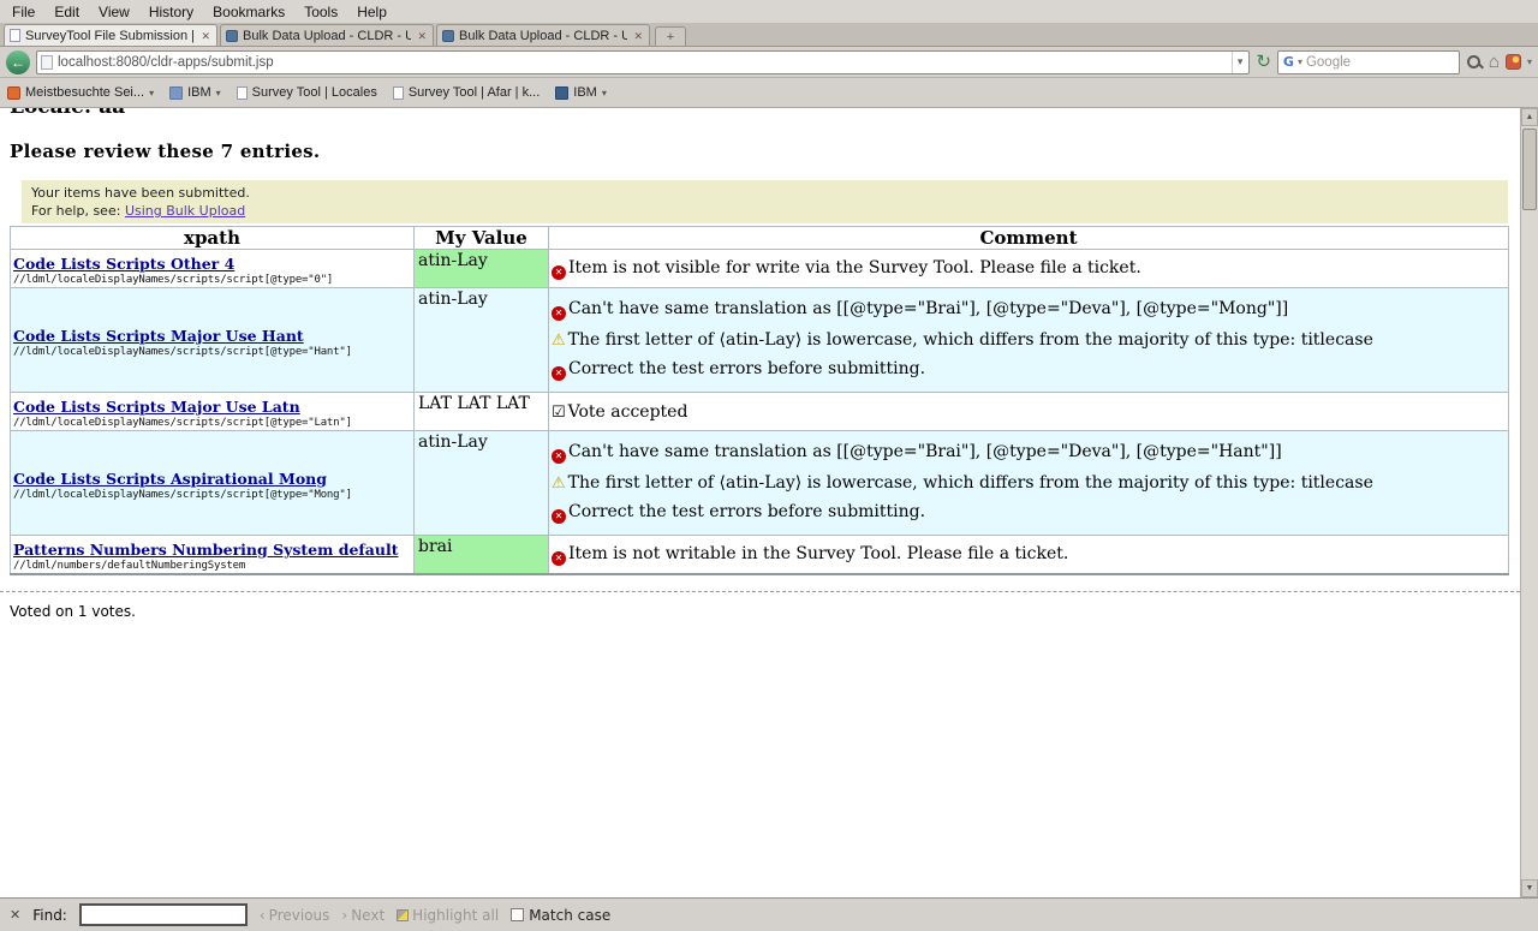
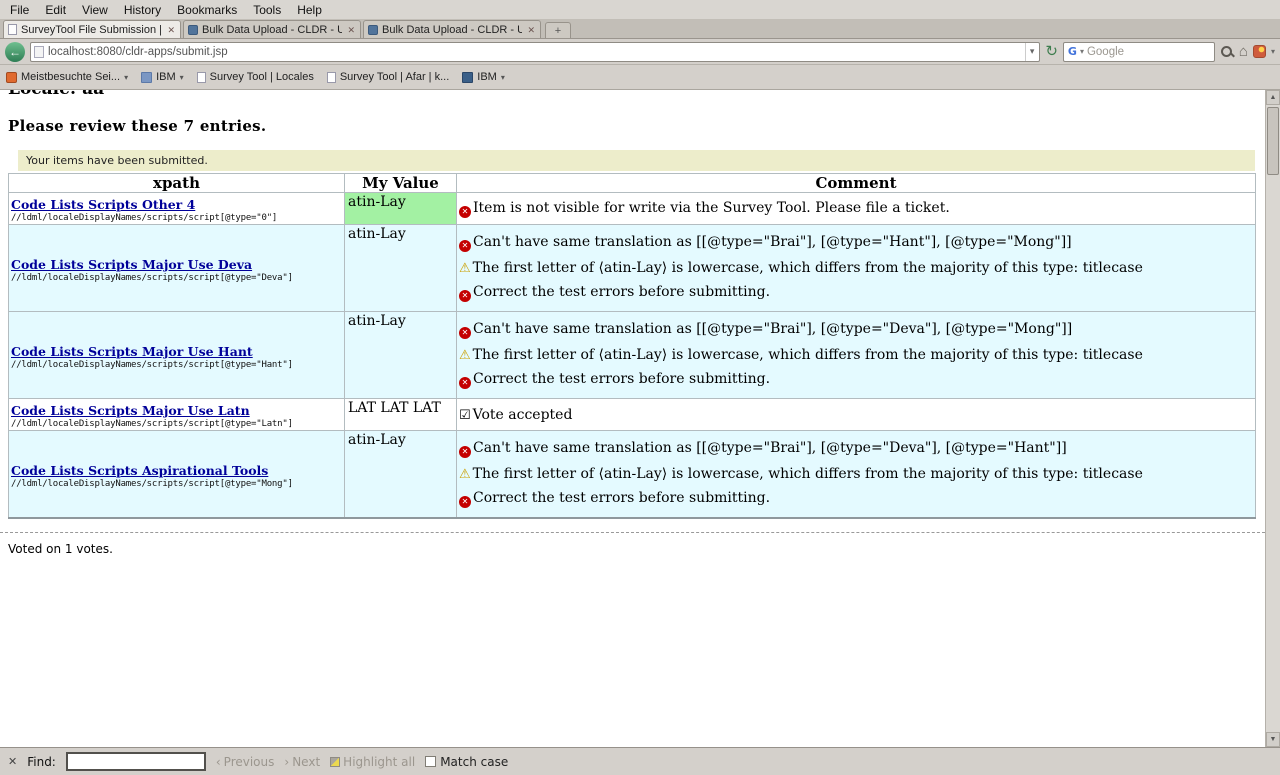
  File
  Edit
  View
  History
  Bookmarks
  Tools
  Help
  SurveyTool File Submission |
  ✕
  Bulk Data Upload - CLDR - U
  ✕
  Bulk Data Upload - CLDR - U
  ✕
  +
  ←
  localhost:8080/cldr-apps/submit.jsp
  ▾
  ↻
  G
  ▾
  Google
  ⌂
  ▾
  Meistbesuchte Sei...
  ▾
  IBM
  ▾
  Survey Tool | Locales
  Survey Tool | Afar | k...
  IBM
  ▾
  Please review these 7 entries.
  Your items have been submitted.
- For help, see: Using Bulk Upload
  xpath	My Value	Comment
  Code Lists Scripts Other 4//ldml/localeDisplayNames/scripts/script[@type="0"]	atin-Lay	✕ Item is not visible for write via the Survey Tool. Please file a ticket.
+ Code Lists Scripts Major Use Deva//ldml/localeDisplayNames/scripts/script[@type="Deva"]	atin-Lay	✕ Can't have same translation as [[@type="Brai"], [@type="Hant"], [@type="Mong"]]⚠ The first letter of ⟨atin-Lay⟩ is lowercase, which differs from the majority of this type: titlecase✕ Correct the test errors before submitting.
  Code Lists Scripts Major Use Hant//ldml/localeDisplayNames/scripts/script[@type="Hant"]	atin-Lay	✕ Can't have same translation as [[@type="Brai"], [@type="Deva"], [@type="Mong"]]⚠ The first letter of ⟨atin-Lay⟩ is lowercase, which differs from the majority of this type: titlecase✕ Correct the test errors before submitting.
  Code Lists Scripts Major Use Latn//ldml/localeDisplayNames/scripts/script[@type="Latn"]	LAT LAT LAT	☑ Vote accepted
- Code Lists Scripts Aspirational Mong//ldml/localeDisplayNames/scripts/script[@type="Mong"]	atin-Lay	✕ Can't have same translation as [[@type="Brai"], [@type="Deva"], [@type="Hant"]]⚠ The first letter of ⟨atin-Lay⟩ is lowercase, which differs from the majority of this type: titlecase✕ Correct the test errors before submitting.
+ Code Lists Scripts Aspirational Tools//ldml/localeDisplayNames/scripts/script[@type="Mong"]	atin-Lay	✕ Can't have same translation as [[@type="Brai"], [@type="Deva"], [@type="Hant"]]⚠ The first letter of ⟨atin-Lay⟩ is lowercase, which differs from the majority of this type: titlecase✕ Correct the test errors before submitting.
- Patterns Numbers Numbering System default//ldml/numbers/defaultNumberingSystem	brai	✕ Item is not writable in the Survey Tool. Please file a ticket.
  Voted on 1 votes.
  ✕
  Find:
  ‹
  Previous
  ›
  Next
  Highlight all
  Match case
